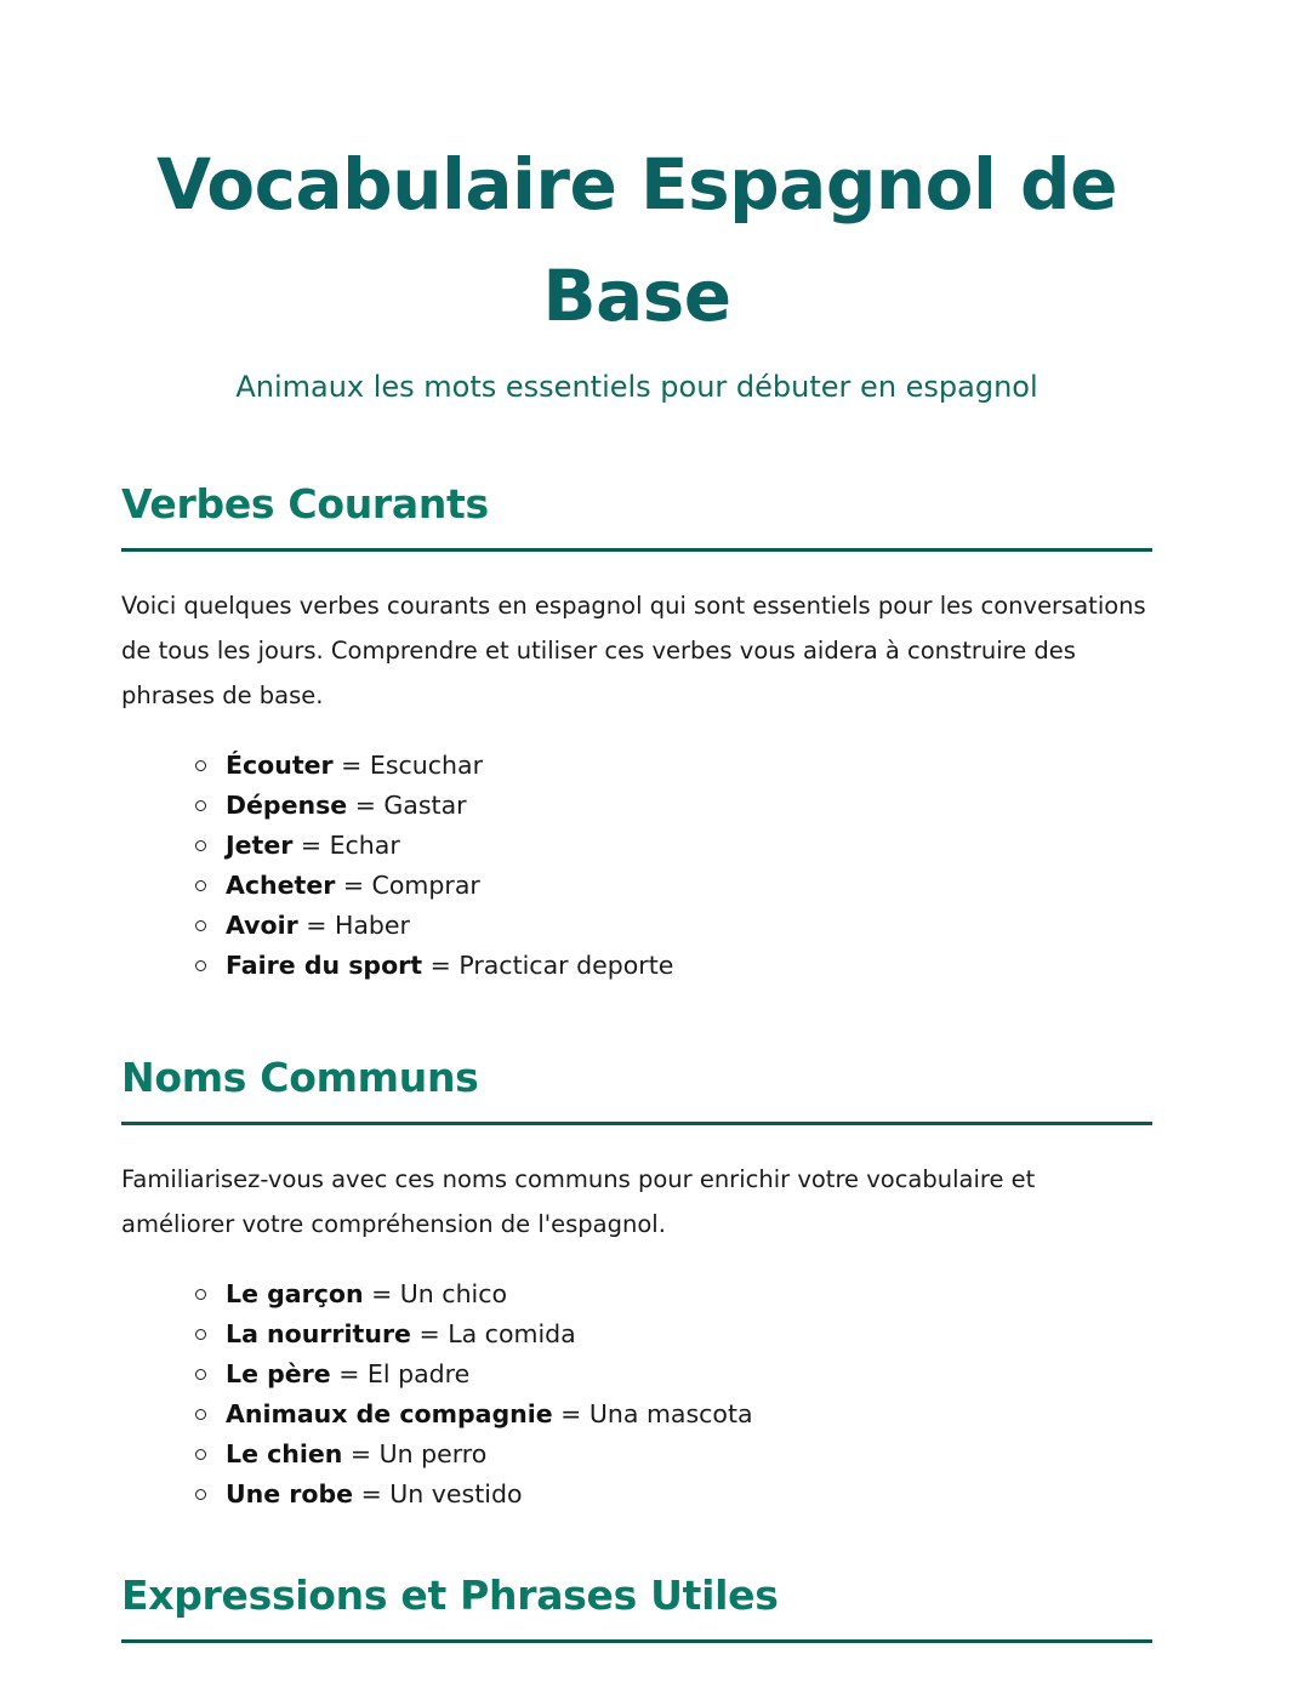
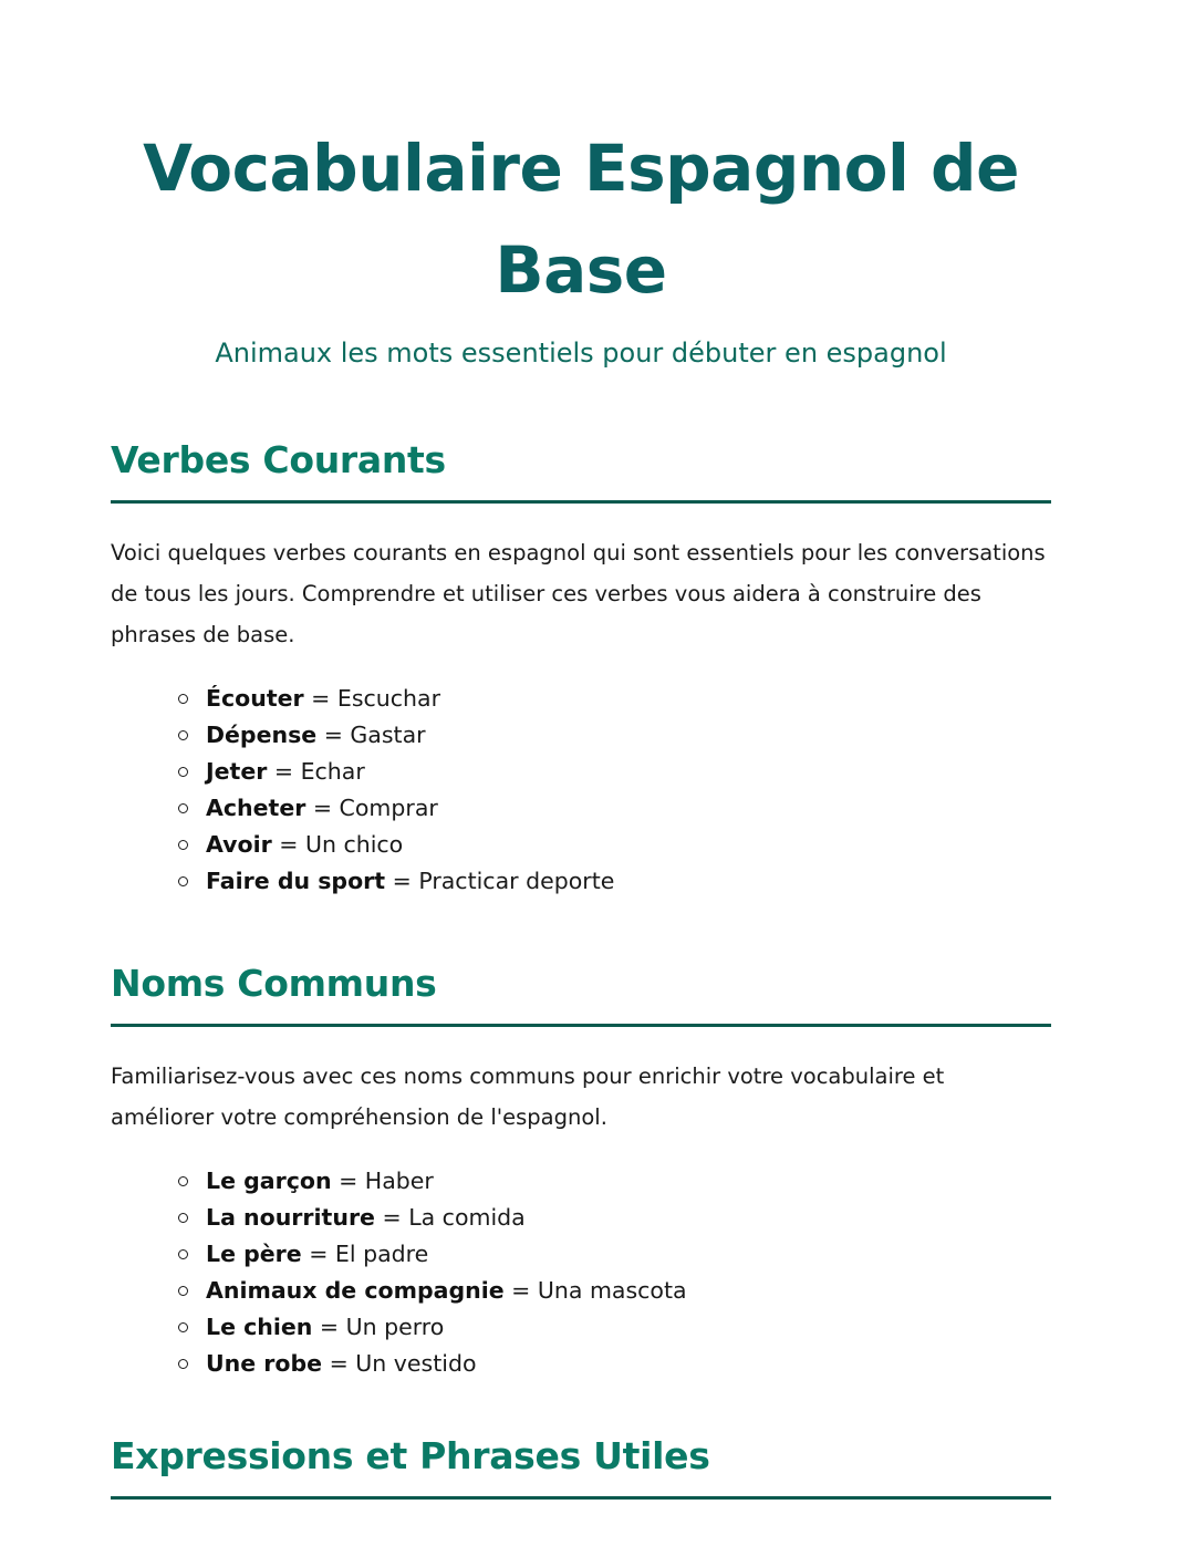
  Vocabulaire Espagnol de Base
  Animaux les mots essentiels pour débuter en espagnol
  Verbes Courants
  Voici quelques verbes courants en espagnol qui sont essentiels pour les conversations de tous les jours. Comprendre et utiliser ces verbes vous aidera à construire des phrases de base.
  Écouter = Escuchar
  Dépense = Gastar
  Jeter = Echar
  Acheter = Comprar
- Avoir = Haber
+ Avoir = Un chico
  Faire du sport = Practicar deporte
  Noms Communs
  Familiarisez-vous avec ces noms communs pour enrichir votre vocabulaire et améliorer votre compréhension de l'espagnol.
- Le garçon = Un chico
+ Le garçon = Haber
  La nourriture = La comida
  Le père = El padre
  Animaux de compagnie = Una mascota
  Le chien = Un perro
  Une robe = Un vestido
  Expressions et Phrases Utiles
